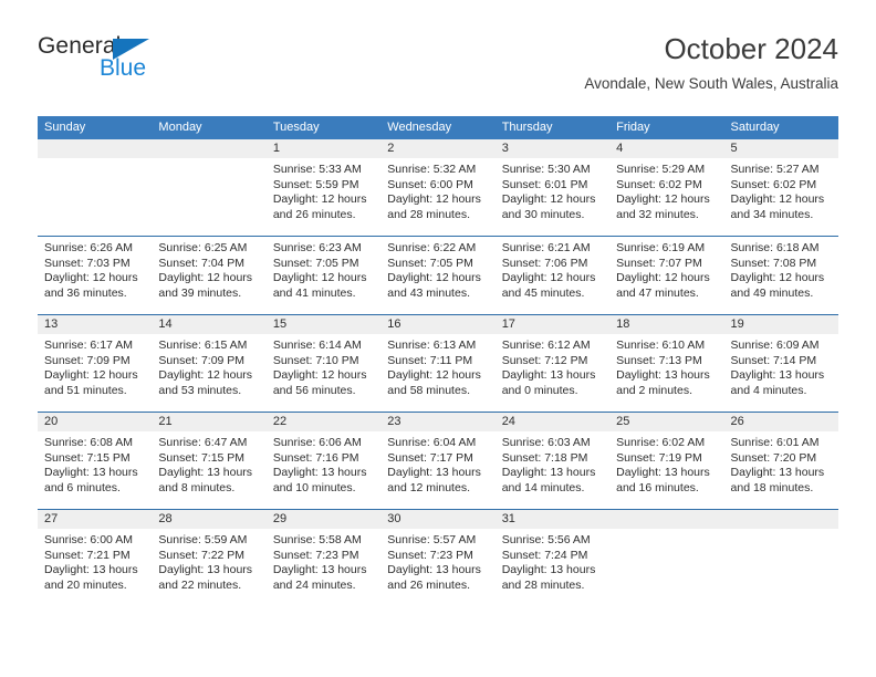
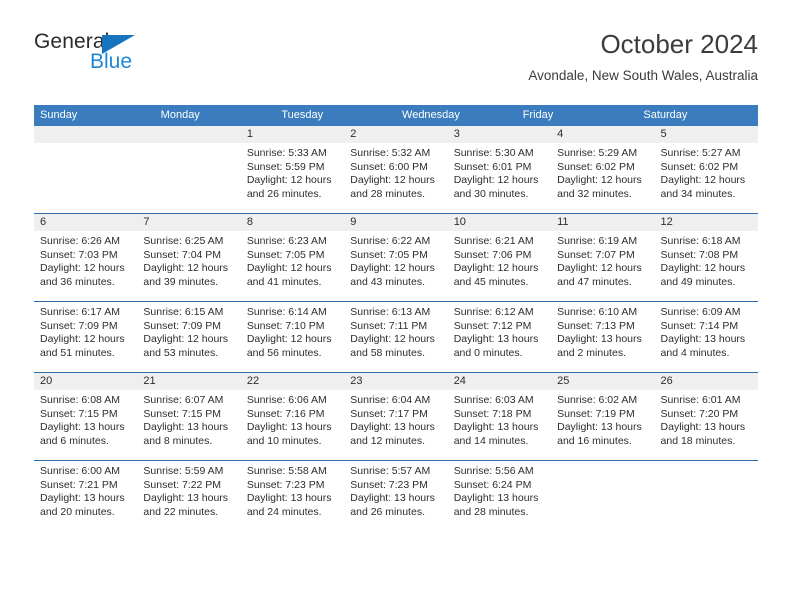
  General
  Blue
  October 2024
  Avondale, New South Wales, Australia
  Sunday
  Monday
  Tuesday
  Wednesday
- Thursday
  Friday
  Saturday
  1
  2
  3
  4
  5
  Sunrise: 5:33 AM
  Sunset: 5:59 PM
  Daylight: 12 hours
  and 26 minutes.
  Sunrise: 5:32 AM
  Sunset: 6:00 PM
  Daylight: 12 hours
  and 28 minutes.
  Sunrise: 5:30 AM
  Sunset: 6:01 PM
  Daylight: 12 hours
  and 30 minutes.
  Sunrise: 5:29 AM
  Sunset: 6:02 PM
  Daylight: 12 hours
  and 32 minutes.
  Sunrise: 5:27 AM
  Sunset: 6:02 PM
  Daylight: 12 hours
  and 34 minutes.
+ 6
+ 7
+ 8
+ 9
+ 10
+ 11
+ 12
  Sunrise: 6:26 AM
  Sunset: 7:03 PM
  Daylight: 12 hours
  and 36 minutes.
  Sunrise: 6:25 AM
  Sunset: 7:04 PM
  Daylight: 12 hours
  and 39 minutes.
  Sunrise: 6:23 AM
  Sunset: 7:05 PM
  Daylight: 12 hours
  and 41 minutes.
  Sunrise: 6:22 AM
  Sunset: 7:05 PM
  Daylight: 12 hours
  and 43 minutes.
  Sunrise: 6:21 AM
  Sunset: 7:06 PM
  Daylight: 12 hours
  and 45 minutes.
  Sunrise: 6:19 AM
  Sunset: 7:07 PM
  Daylight: 12 hours
  and 47 minutes.
  Sunrise: 6:18 AM
  Sunset: 7:08 PM
  Daylight: 12 hours
  and 49 minutes.
- 13
- 14
- 15
- 16
- 17
- 18
- 19
  Sunrise: 6:17 AM
  Sunset: 7:09 PM
  Daylight: 12 hours
  and 51 minutes.
  Sunrise: 6:15 AM
  Sunset: 7:09 PM
  Daylight: 12 hours
  and 53 minutes.
  Sunrise: 6:14 AM
  Sunset: 7:10 PM
  Daylight: 12 hours
  and 56 minutes.
  Sunrise: 6:13 AM
  Sunset: 7:11 PM
  Daylight: 12 hours
  and 58 minutes.
  Sunrise: 6:12 AM
  Sunset: 7:12 PM
  Daylight: 13 hours
  and 0 minutes.
  Sunrise: 6:10 AM
  Sunset: 7:13 PM
  Daylight: 13 hours
  and 2 minutes.
  Sunrise: 6:09 AM
  Sunset: 7:14 PM
  Daylight: 13 hours
  and 4 minutes.
  20
  21
  22
  23
  24
  25
  26
  Sunrise: 6:08 AM
  Sunset: 7:15 PM
  Daylight: 13 hours
  and 6 minutes.
- Sunrise: 6:47 AM
+ Sunrise: 6:07 AM
  Sunset: 7:15 PM
  Daylight: 13 hours
  and 8 minutes.
  Sunrise: 6:06 AM
  Sunset: 7:16 PM
  Daylight: 13 hours
  and 10 minutes.
  Sunrise: 6:04 AM
  Sunset: 7:17 PM
  Daylight: 13 hours
  and 12 minutes.
  Sunrise: 6:03 AM
  Sunset: 7:18 PM
  Daylight: 13 hours
  and 14 minutes.
  Sunrise: 6:02 AM
  Sunset: 7:19 PM
  Daylight: 13 hours
  and 16 minutes.
  Sunrise: 6:01 AM
  Sunset: 7:20 PM
  Daylight: 13 hours
  and 18 minutes.
- 27
- 28
- 29
- 30
- 31
  Sunrise: 6:00 AM
  Sunset: 7:21 PM
  Daylight: 13 hours
  and 20 minutes.
  Sunrise: 5:59 AM
  Sunset: 7:22 PM
  Daylight: 13 hours
  and 22 minutes.
  Sunrise: 5:58 AM
  Sunset: 7:23 PM
  Daylight: 13 hours
  and 24 minutes.
  Sunrise: 5:57 AM
  Sunset: 7:23 PM
  Daylight: 13 hours
  and 26 minutes.
  Sunrise: 5:56 AM
- Sunset: 7:24 PM
+ Sunset: 6:24 PM
  Daylight: 13 hours
  and 28 minutes.
